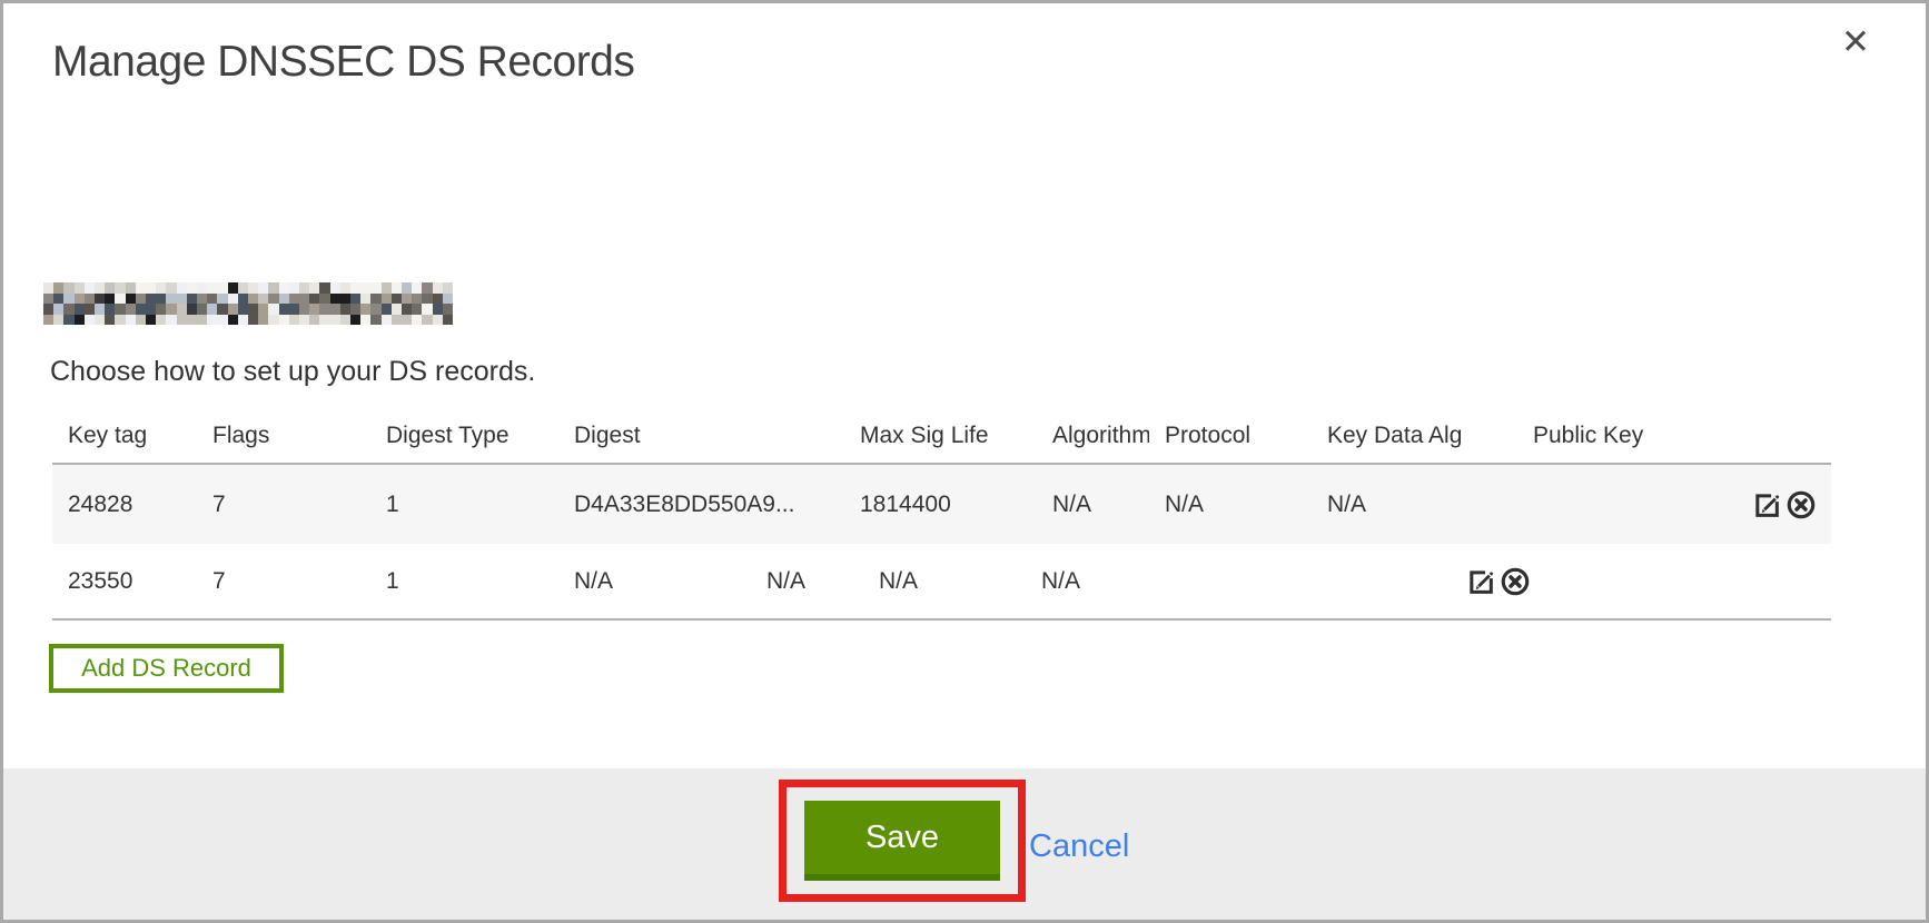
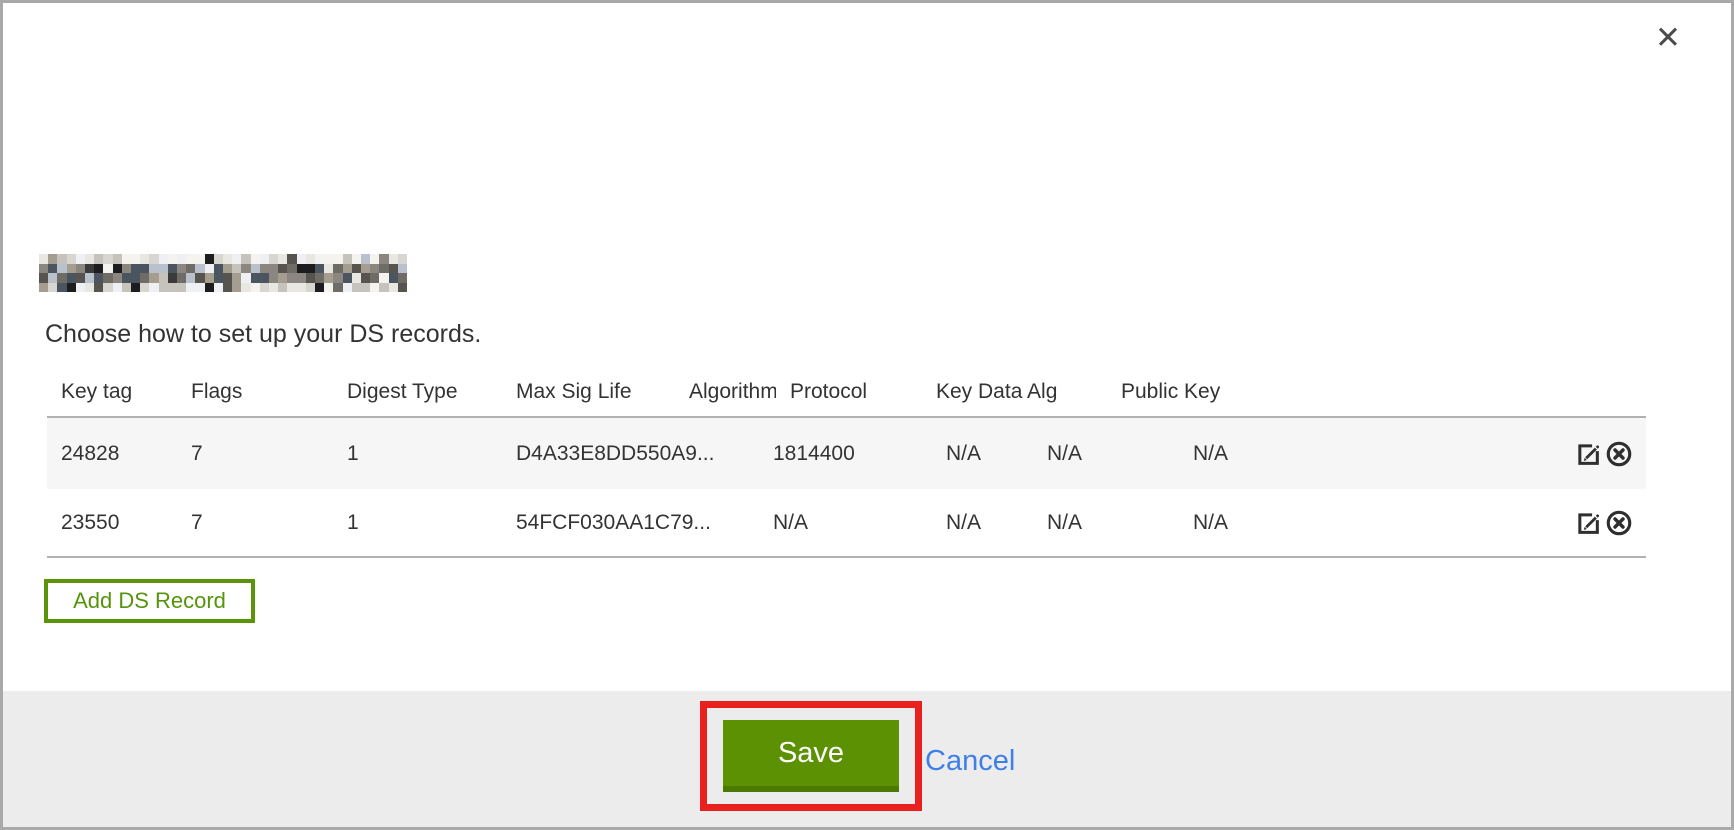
- Manage DNSSEC DS Records
  ✕
  Choose how to set up your DS records.
  Key tag
  Flags
  Digest Type
- Digest
  Max Sig Life
  Algorithm
  Protocol
  Key Data Alg
  Public Key
  24828
  7
  1
  D4A33E8DD550A9...
  1814400
  N/A
  N/A
  N/A
  23550
  7
  1
+ 54FCF030AA1C79...
  N/A
  N/A
  N/A
  N/A
  Add DS Record
  Save
  Cancel
